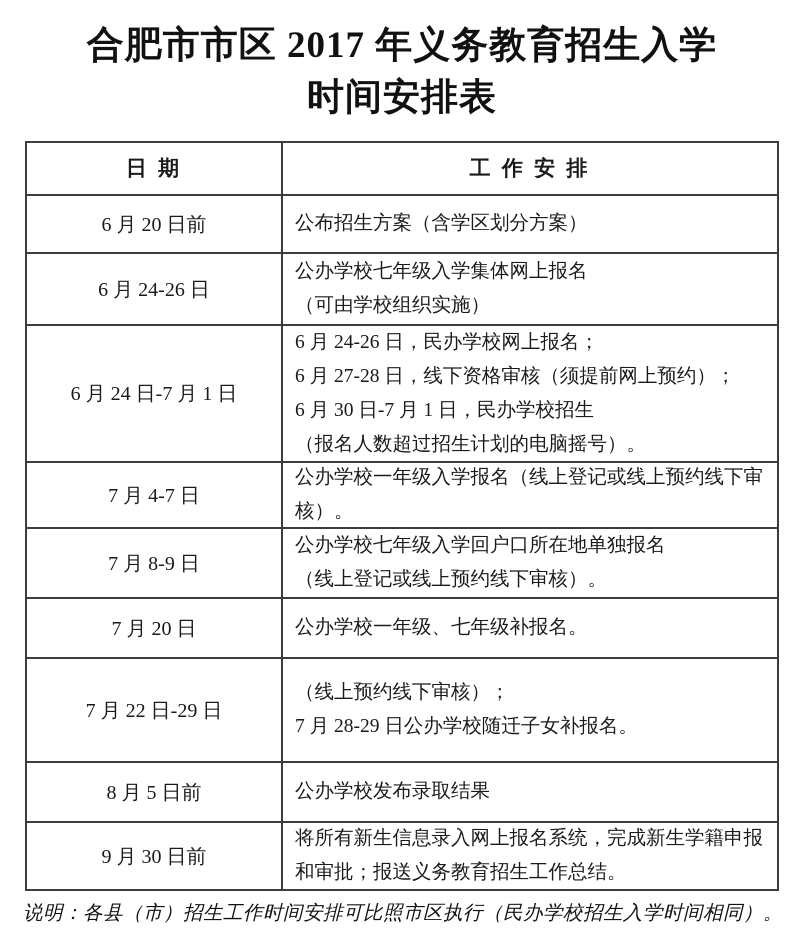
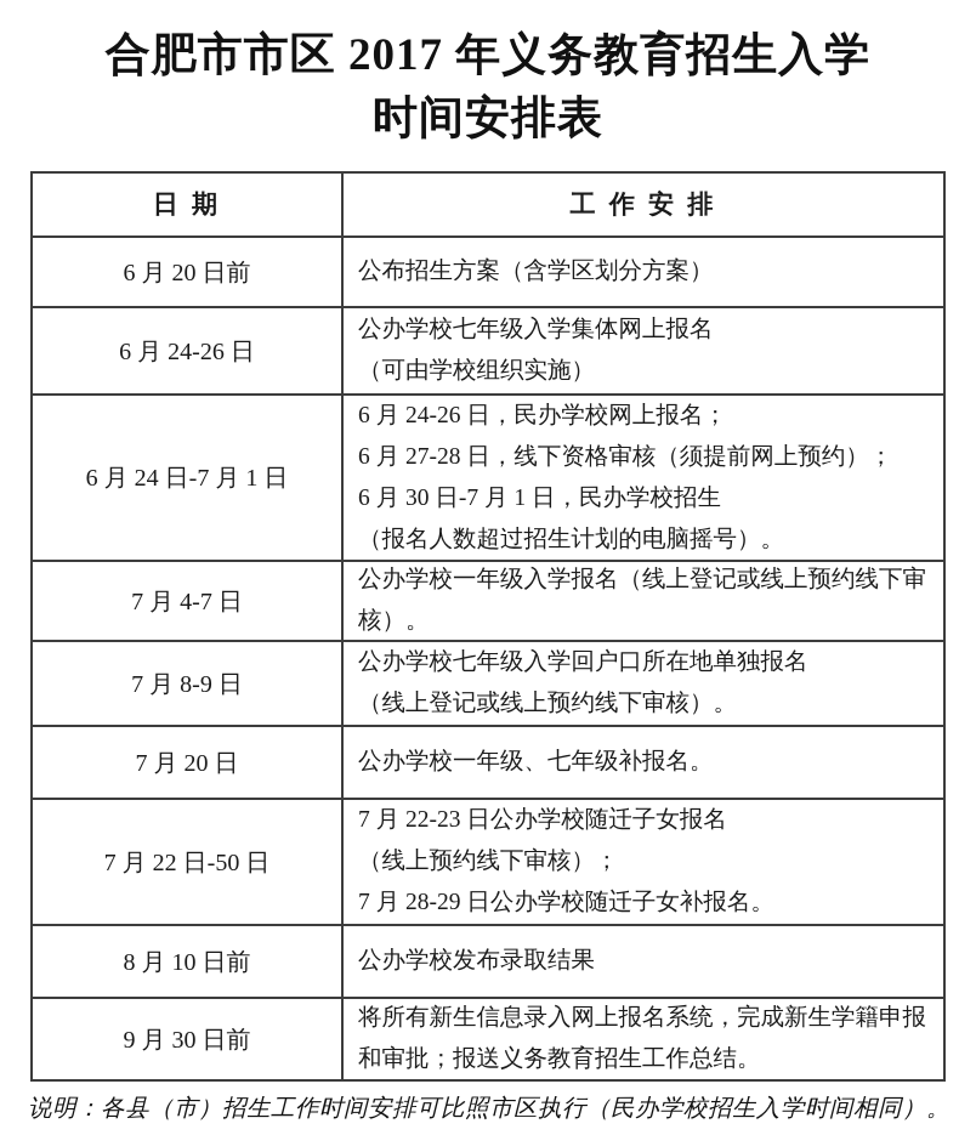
  合肥市市区 2017 年义务教育招生入学
  时间安排表
  日 期
  工 作 安 排
  6 月 20 日前
  公布招生方案（含学区划分方案）
  6 月 24-26 日
  公办学校七年级入学集体网上报名
  （可由学校组织实施）
  6 月 24 日-7 月 1 日
  6 月 24-26 日，民办学校网上报名；
  6 月 27-28 日，线下资格审核（须提前网上预约）；
  6 月 30 日-7 月 1 日，民办学校招生
  （报名人数超过招生计划的电脑摇号）。
  7 月 4-7 日
  公办学校一年级入学报名（线上登记或线上预约线下审
  核）。
  7 月 8-9 日
  公办学校七年级入学回户口所在地单独报名
  （线上登记或线上预约线下审核）。
  7 月 20 日
  公办学校一年级、七年级补报名。
- 7 月 22 日-29 日
+ 7 月 22 日-50 日
+ 7 月 22-23 日公办学校随迁子女报名
  （线上预约线下审核）；
  7 月 28-29 日公办学校随迁子女补报名。
- 8 月 5 日前
+ 8 月 10 日前
  公办学校发布录取结果
  9 月 30 日前
  将所有新生信息录入网上报名系统，完成新生学籍申报
  和审批；报送义务教育招生工作总结。
  说明：各县（市）招生工作时间安排可比照市区执行（民办学校招生入学时间相同）。
